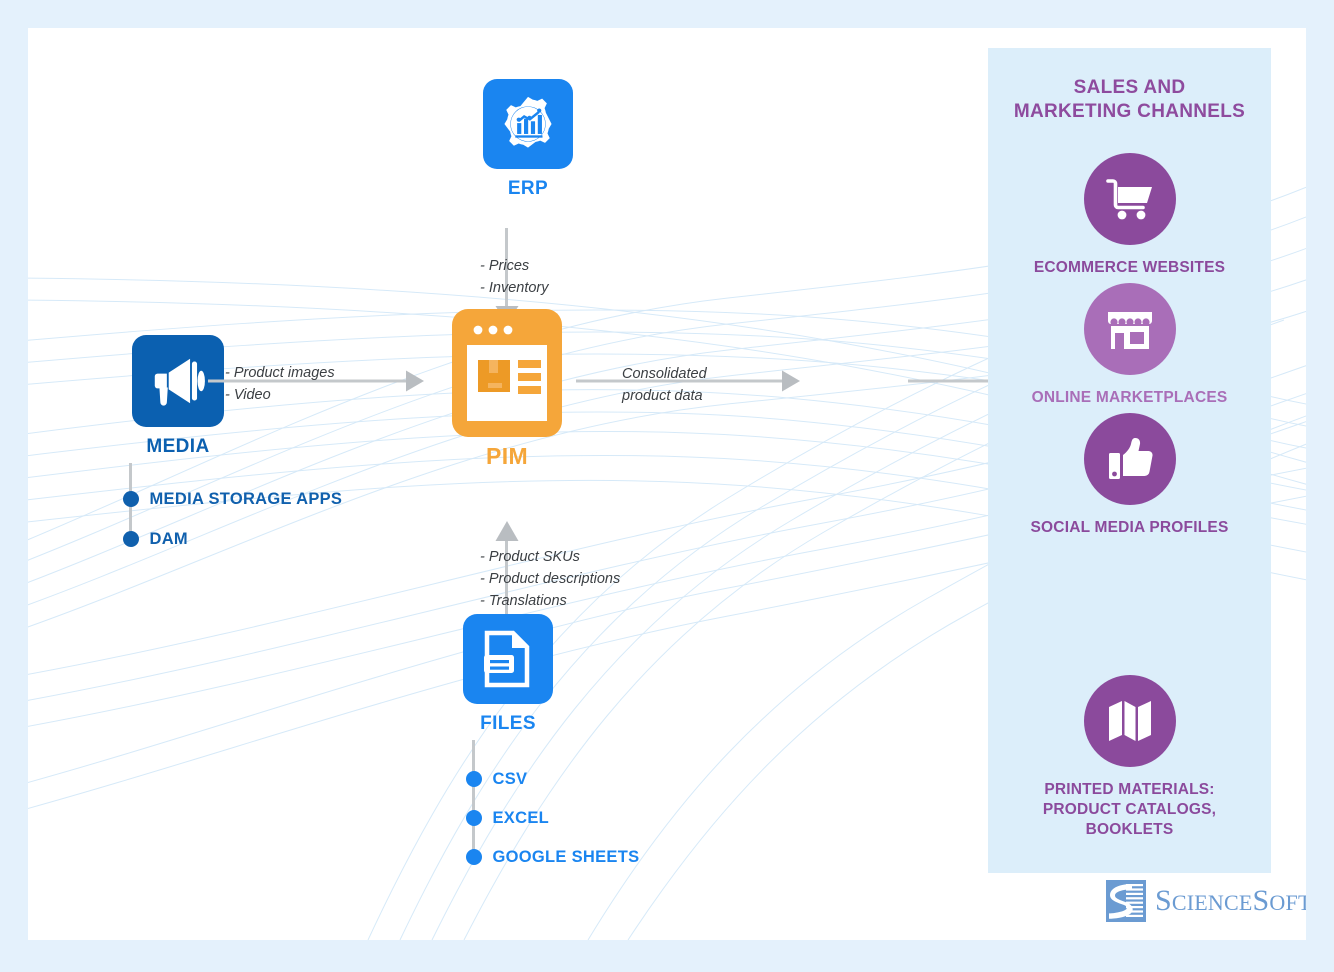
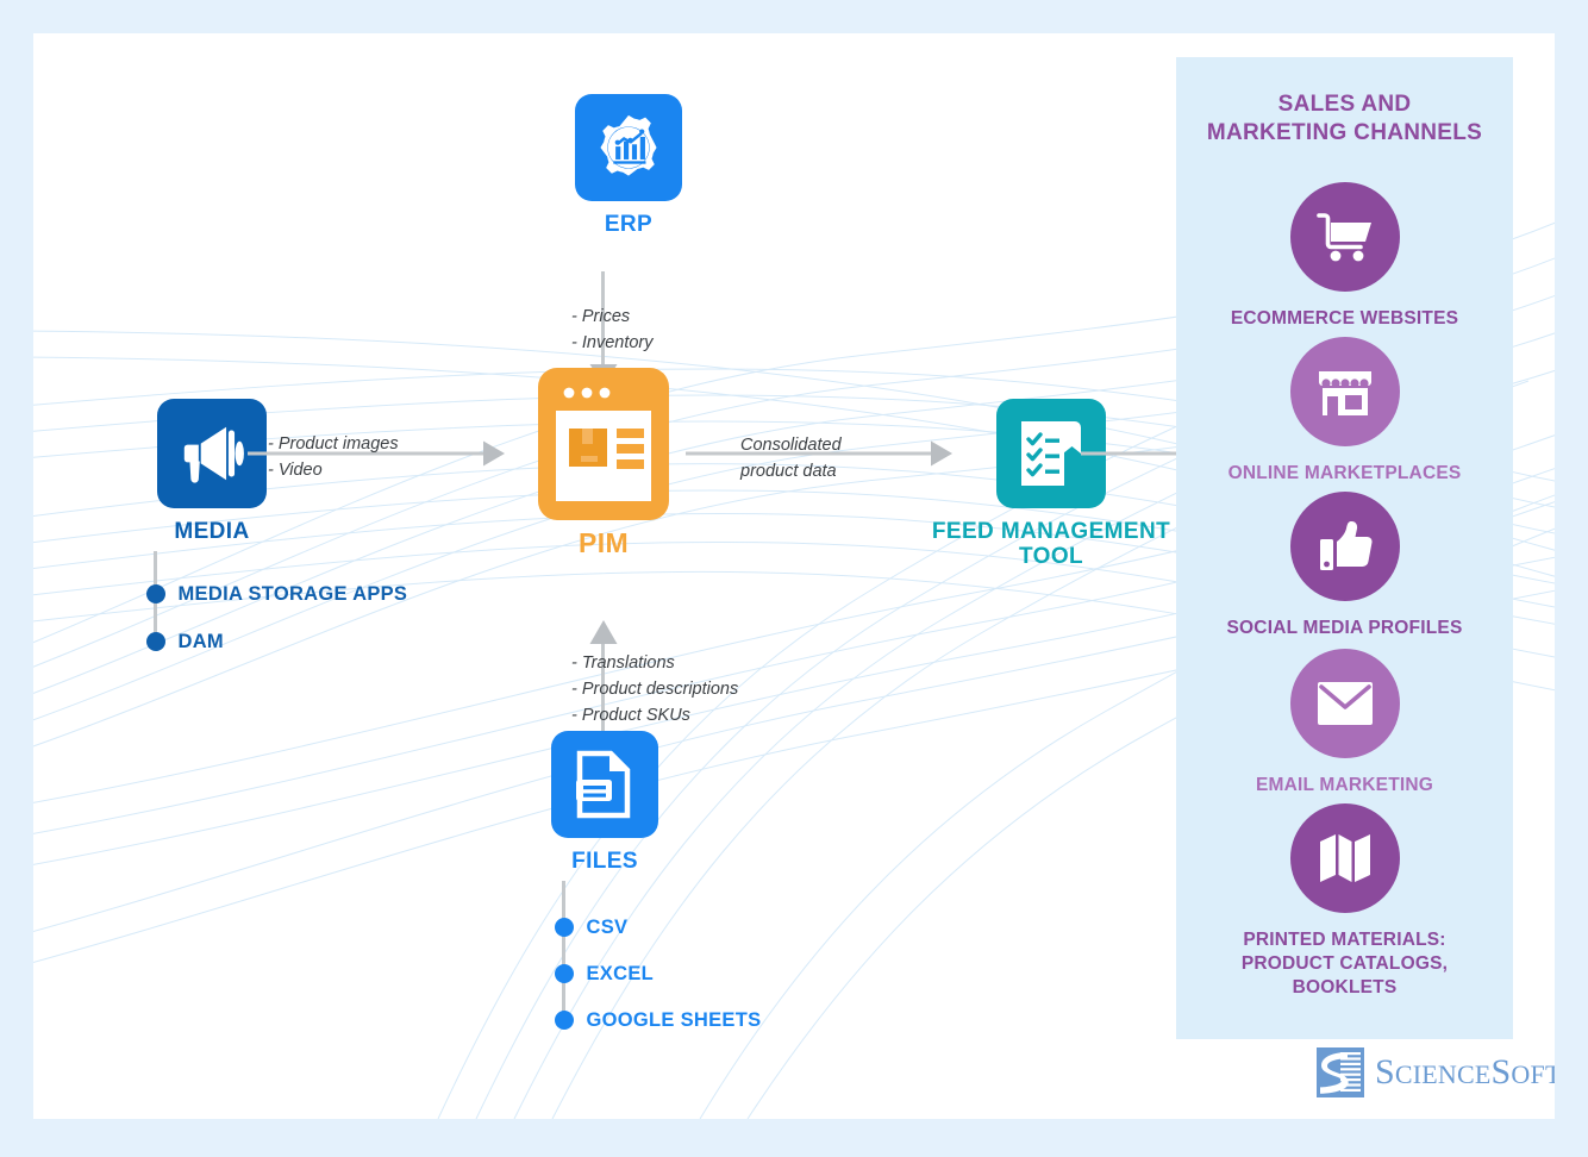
  ERP
  - Prices
  - Inventory
  MEDIA
  MEDIA STORAGE APPS
  DAM
  - Product images
  - Video
  PIM
- - Product SKUs
+ - Translations
  - Product descriptions
- - Translations
+ - Product SKUs
  FILES
  CSV
  EXCEL
  GOOGLE SHEETS
  Consolidated
  product data
+ FEED MANAGEMENT
+ TOOL
  SALES AND
  MARKETING CHANNELS
  ECOMMERCE WEBSITES
  ONLINE MARKETPLACES
  SOCIAL MEDIA PROFILES
+ EMAIL MARKETING
  PRINTED MATERIALS:
  PRODUCT CATALOGS,
  BOOKLETS
  SCIENCESOFT
